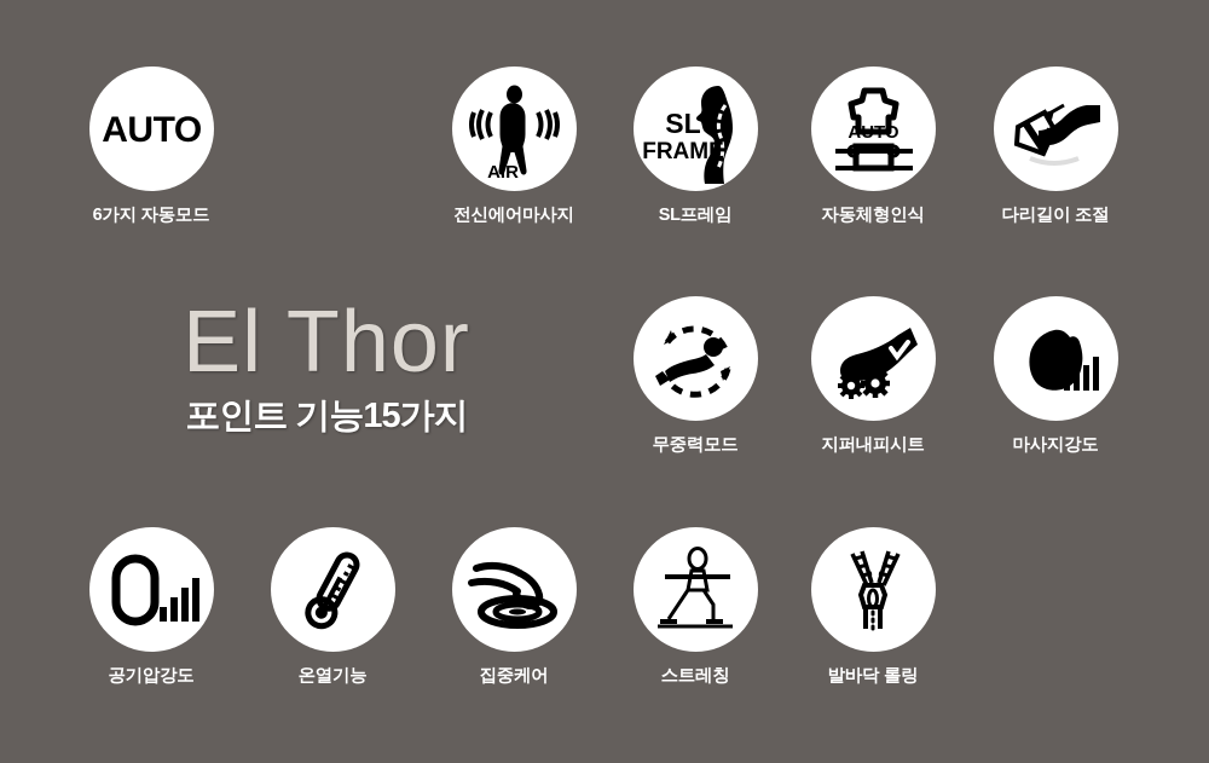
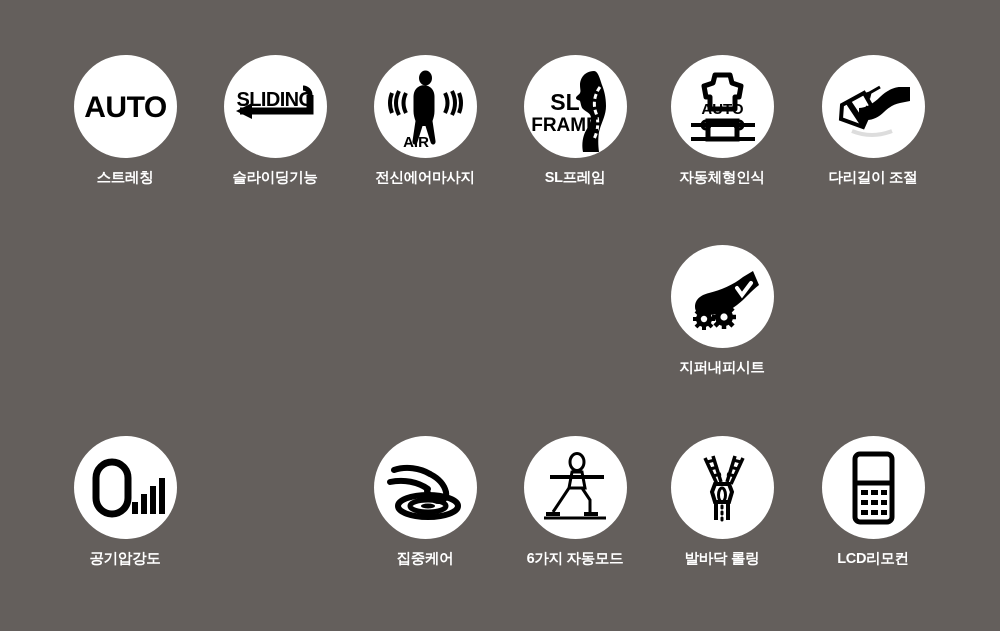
  AUTO
- 6가지 자동모드
+ 스트레칭
+ SLIDING
+ 슬라이딩기능
  AIR
  전신에어마사지
  SL
  FRAME
  SL프레임
  AUTO
  자동체형인식
  다리길이 조절
- El Thor
- 포인트 기능15가지
- 무중력모드
  지퍼내피시트
- 마사지강도
  공기압강도
- 온열기능
  집중케어
- 스트레칭
+ 6가지 자동모드
  발바닥 롤링
+ LCD리모컨
